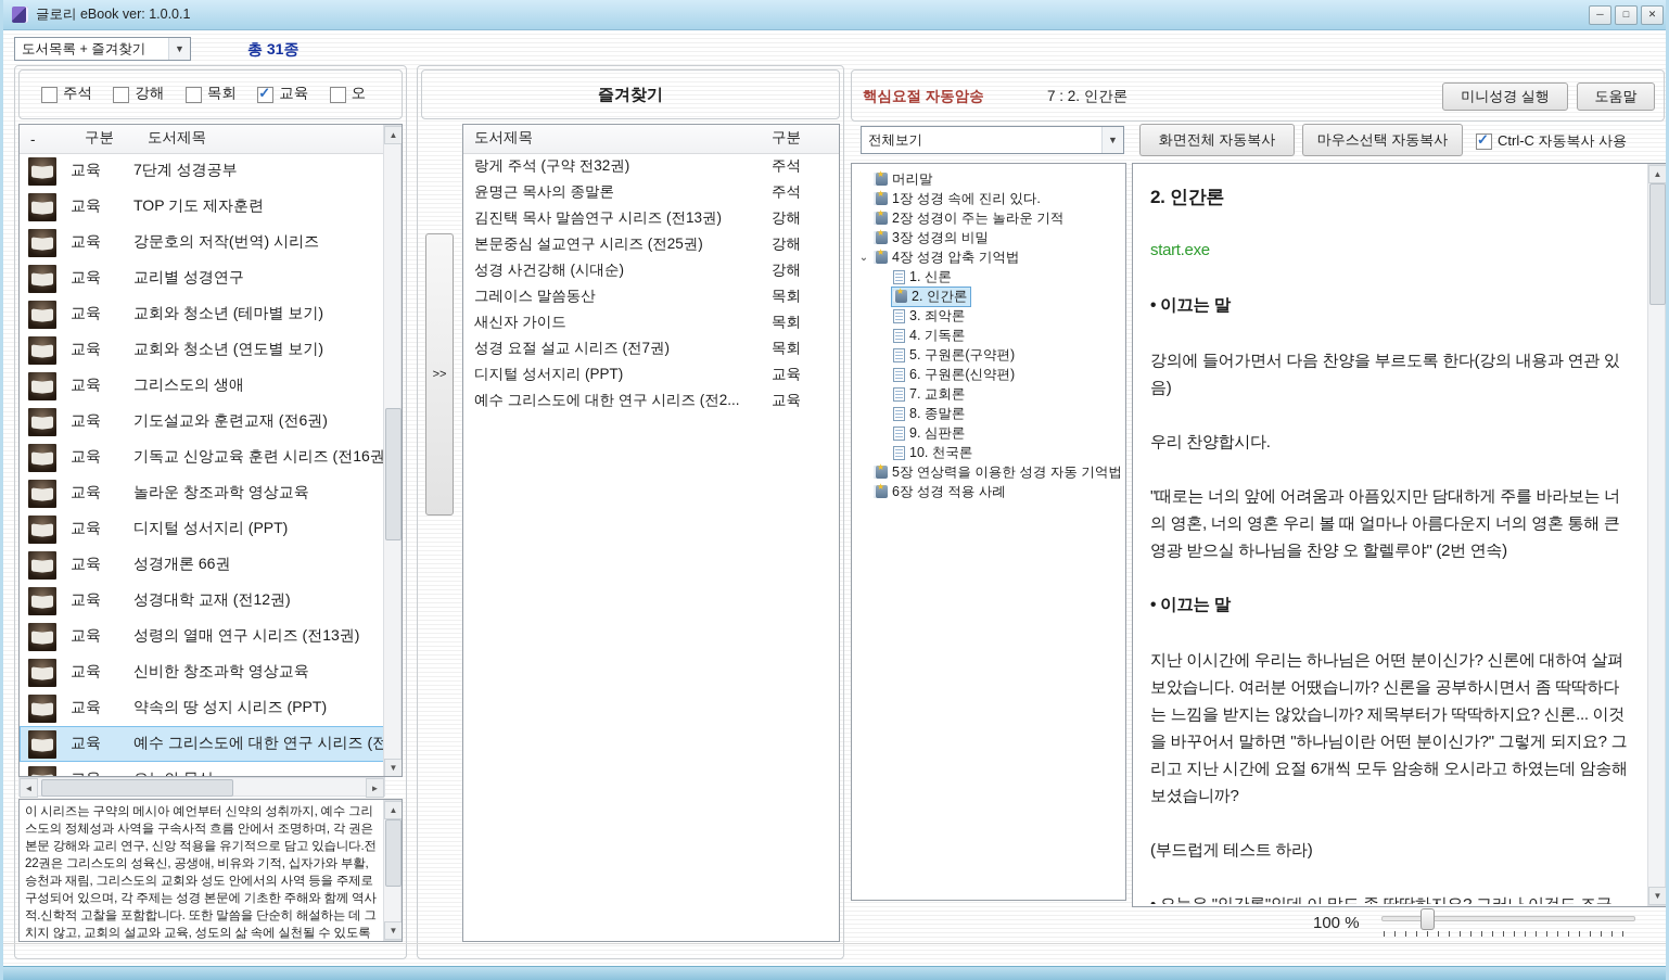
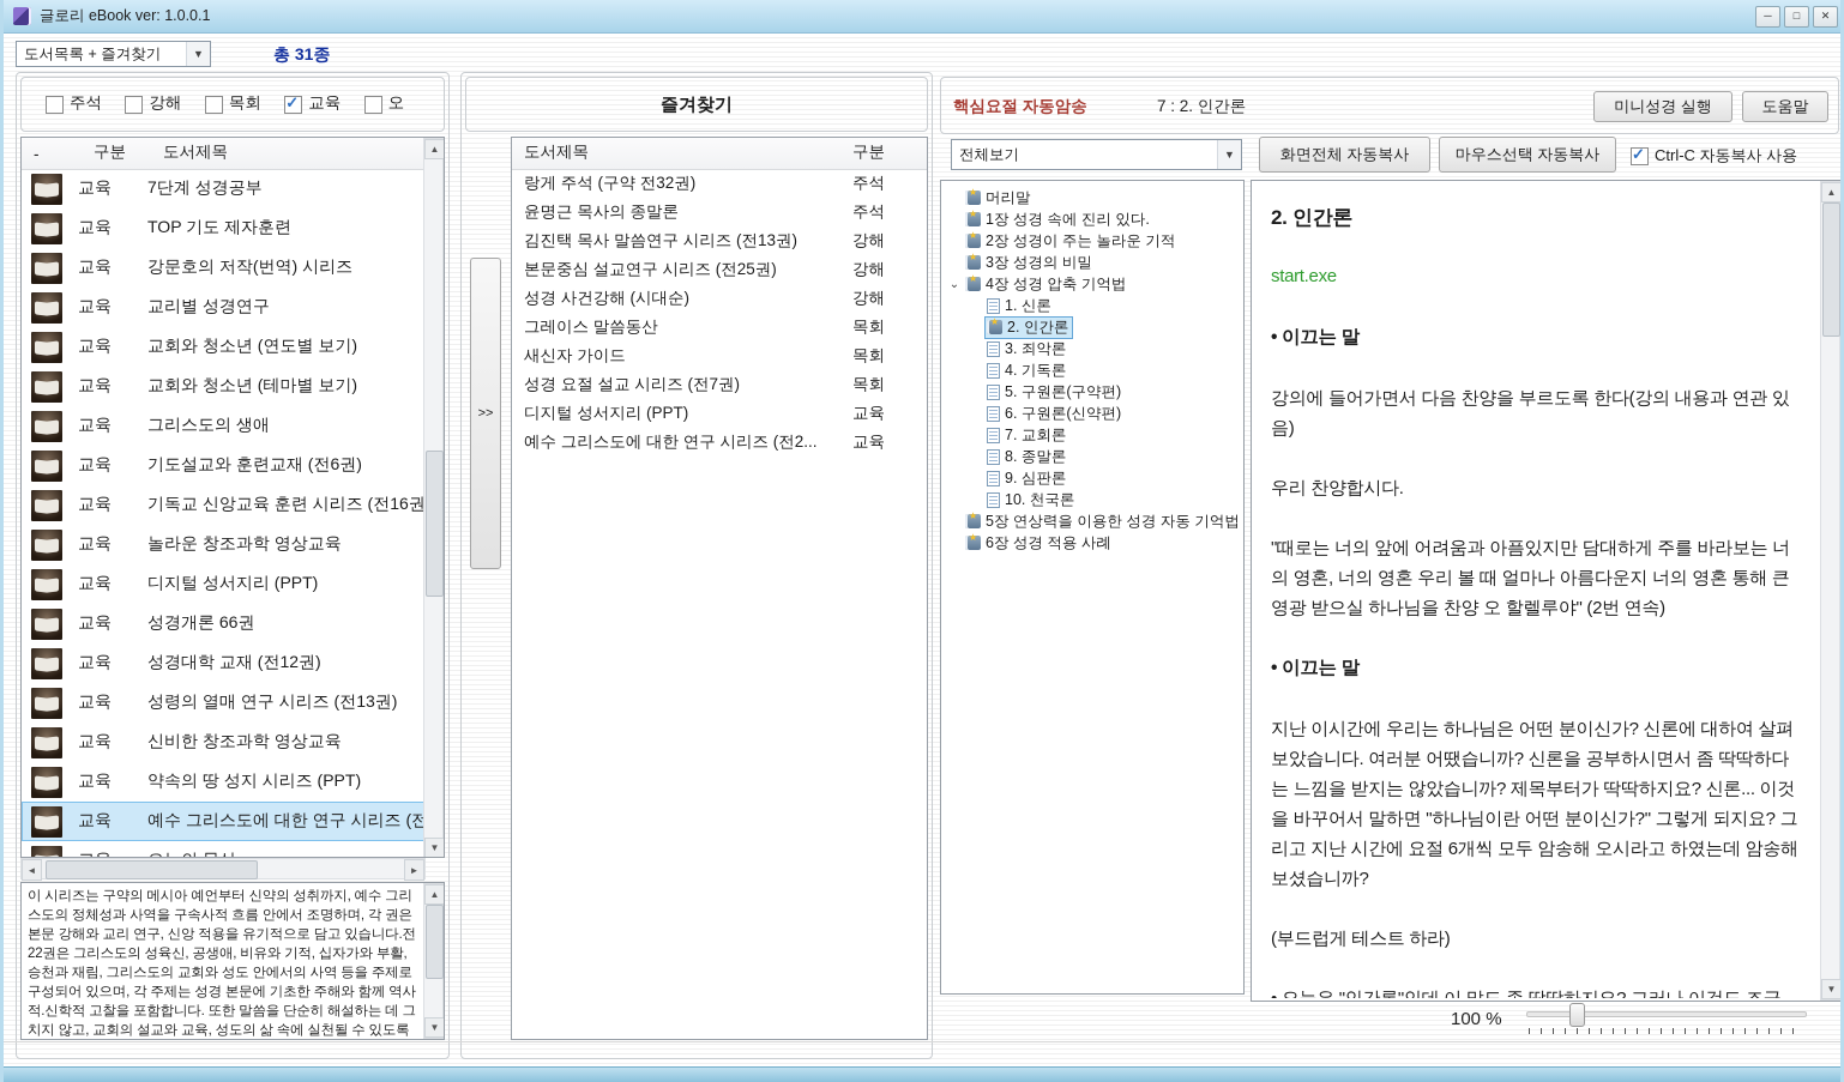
  글로리 eBook ver: 1.0.0.1
  ─
  □
  ✕
  도서목록 + 즐겨찾기
  ▼
  총 31종
  주석
  강해
  목회
  교육
  오
  -
  구분
  도서제목
  교육
  7단계 성경공부
  교육
  TOP 기도 제자훈련
  교육
  강문호의 저작(번역) 시리즈
  교육
  교리별 성경연구
  교육
- 교회와 청소년 (테마별 보기)
+ 교회와 청소년 (연도별 보기)
  교육
- 교회와 청소년 (연도별 보기)
+ 교회와 청소년 (테마별 보기)
  교육
  그리스도의 생애
  교육
  기도설교와 훈련교재 (전6권)
  교육
  기독교 신앙교육 훈련 시리즈 (전16권
  교육
  놀라운 창조과학 영상교육
  교육
  디지털 성서지리 (PPT)
  교육
  성경개론 66권
  교육
  성경대학 교재 (전12권)
  교육
  성령의 열매 연구 시리즈 (전13권)
  교육
  신비한 창조과학 영상교육
  교육
  약속의 땅 성지 시리즈 (PPT)
  교육
  예수 그리스도에 대한 연구 시리즈 (전
  ▲
  ▼
  ◄
  ►
  이 시리즈는 구약의 메시아 예언부터 신약의 성취까지, 예수 그리스도의 정체성과 사역을 구속사적 흐름 안에서 조명하며, 각 권은 본문 강해와 교리 연구, 신앙 적용을 유기적으로 담고 있습니다.전22권은 그리스도의 성육신, 공생애, 비유와 기적, 십자가와 부활, 승천과 재림, 그리스도의 교회와 성도 안에서의 사역 등을 주제로 구성되어 있으며, 각 주제는 성경 본문에 기초한 주해와 함께 역사적.신학적 고찰을 포함합니다. 또한 말씀을 단순히 해설하는 데 그치지 않고, 교회의 설교와 교육, 성도의 삶 속에 실천될 수 있도록
  ▲
  ▼
  즐겨찾기
  >>
  도서제목
  구분
  랑게 주석 (구약 전32권)
  주석
  윤명근 목사의 종말론
  주석
  김진택 목사 말씀연구 시리즈 (전13권)
  강해
  본문중심 설교연구 시리즈 (전25권)
  강해
  성경 사건강해 (시대순)
  강해
  그레이스 말씀동산
  목회
  새신자 가이드
  목회
  성경 요절 설교 시리즈 (전7권)
  목회
  디지털 성서지리 (PPT)
  교육
  예수 그리스도에 대한 연구 시리즈 (전2...
  교육
  핵심요절 자동암송
  7 : 2. 인간론
  미니성경 실행
  도움말
  전체보기
  ▼
  화면전체 자동복사
  마우스선택 자동복사
  Ctrl-C 자동복사 사용
  ★
  머리말
  ★
  1장 성경 속에 진리 있다.
  ★
  2장 성경이 주는 놀라운 기적
  ★
  3장 성경의 비밀
  ⌄
  ★
  4장 성경 압축 기억법
  1. 신론
  ★
  2. 인간론
  3. 죄악론
  4. 기독론
  5. 구원론(구약편)
  6. 구원론(신약편)
  7. 교회론
  8. 종말론
  9. 심판론
  10. 천국론
  ★
  5장 연상력을 이용한 성경 자동 기억법
  ★
  6장 성경 적용 사례
  2. 인간론
  start.exe
  • 이끄는 말
  강의에 들어가면서 다음 찬양을 부르도록 한다(강의 내용과 연관 있음)
  우리 찬양합시다.
  "때로는 너의 앞에 어려움과 아픔있지만 담대하게 주를 바라보는 너의 영혼, 너의 영혼 우리 볼 때 얼마나 아름다운지 너의 영혼 통해 큰 영광 받으실 하나님을 찬양 오 할렐루야" (2번 연속)
  • 이끄는 말
  지난 이시간에 우리는 하나님은 어떤 분이신가? 신론에 대하여 살펴보았습니다. 여러분 어땠습니까? 신론을 공부하시면서 좀 딱딱하다는 느낌을 받지는 않았습니까? 제목부터가 딱딱하지요? 신론... 이것을 바꾸어서 말하면 "하나님이란 어떤 분이신가?" 그렇게 되지요? 그리고 지난 시간에 요절 6개씩 모두 암송해 오시라고 하였는데 암송해 보셨습니까?
  (부드럽게 테스트 하라)
  ▲
  ▼
  100 %
